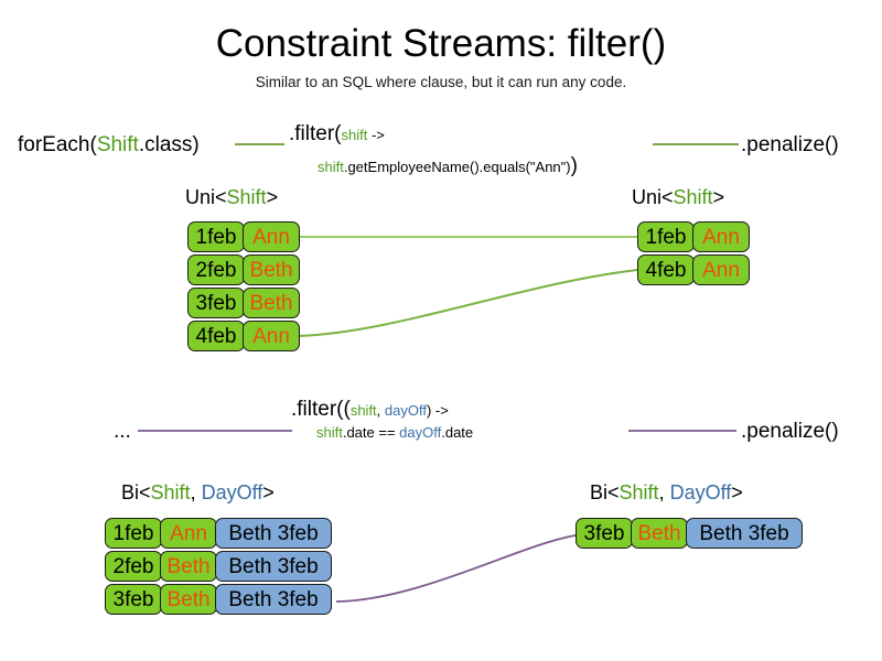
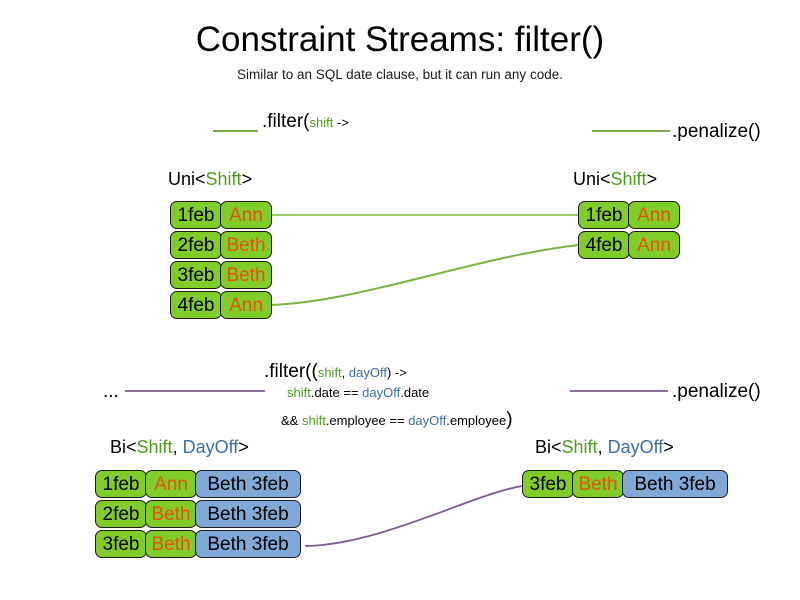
  Constraint Streams: filter()
- Similar to an SQL where clause, but it can run any code.
+ Similar to an SQL date clause, but it can run any code.
- forEach(Shift.class)
  .filter(shift ->
- shift.getEmployeeName().equals("Ann"))
  .penalize()
  Uni<Shift>
  1feb
  Ann
  2feb
  Beth
  3feb
  Beth
  4feb
  Ann
  Uni<Shift>
  1feb
  Ann
  4feb
  Ann
  ...
  .filter((shift, dayOff) ->
  shift.date == dayOff.date
+ && shift.employee == dayOff.employee)
  .penalize()
  Bi<Shift, DayOff>
  1feb
  Ann
  Beth 3feb
  2feb
  Beth
  Beth 3feb
  3feb
  Beth
  Beth 3feb
  Bi<Shift, DayOff>
  3feb
  Beth
  Beth 3feb
